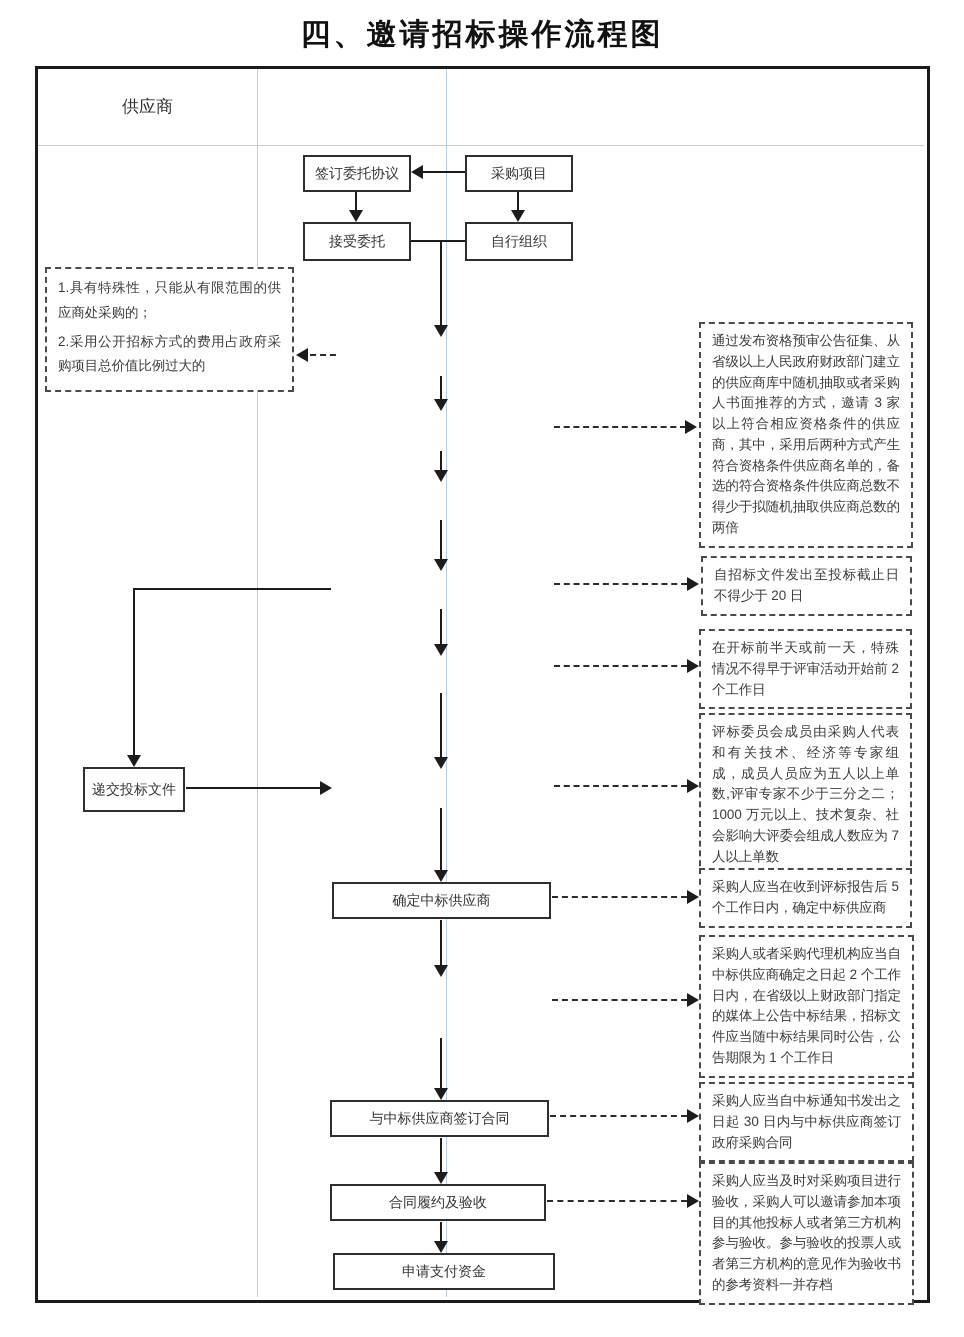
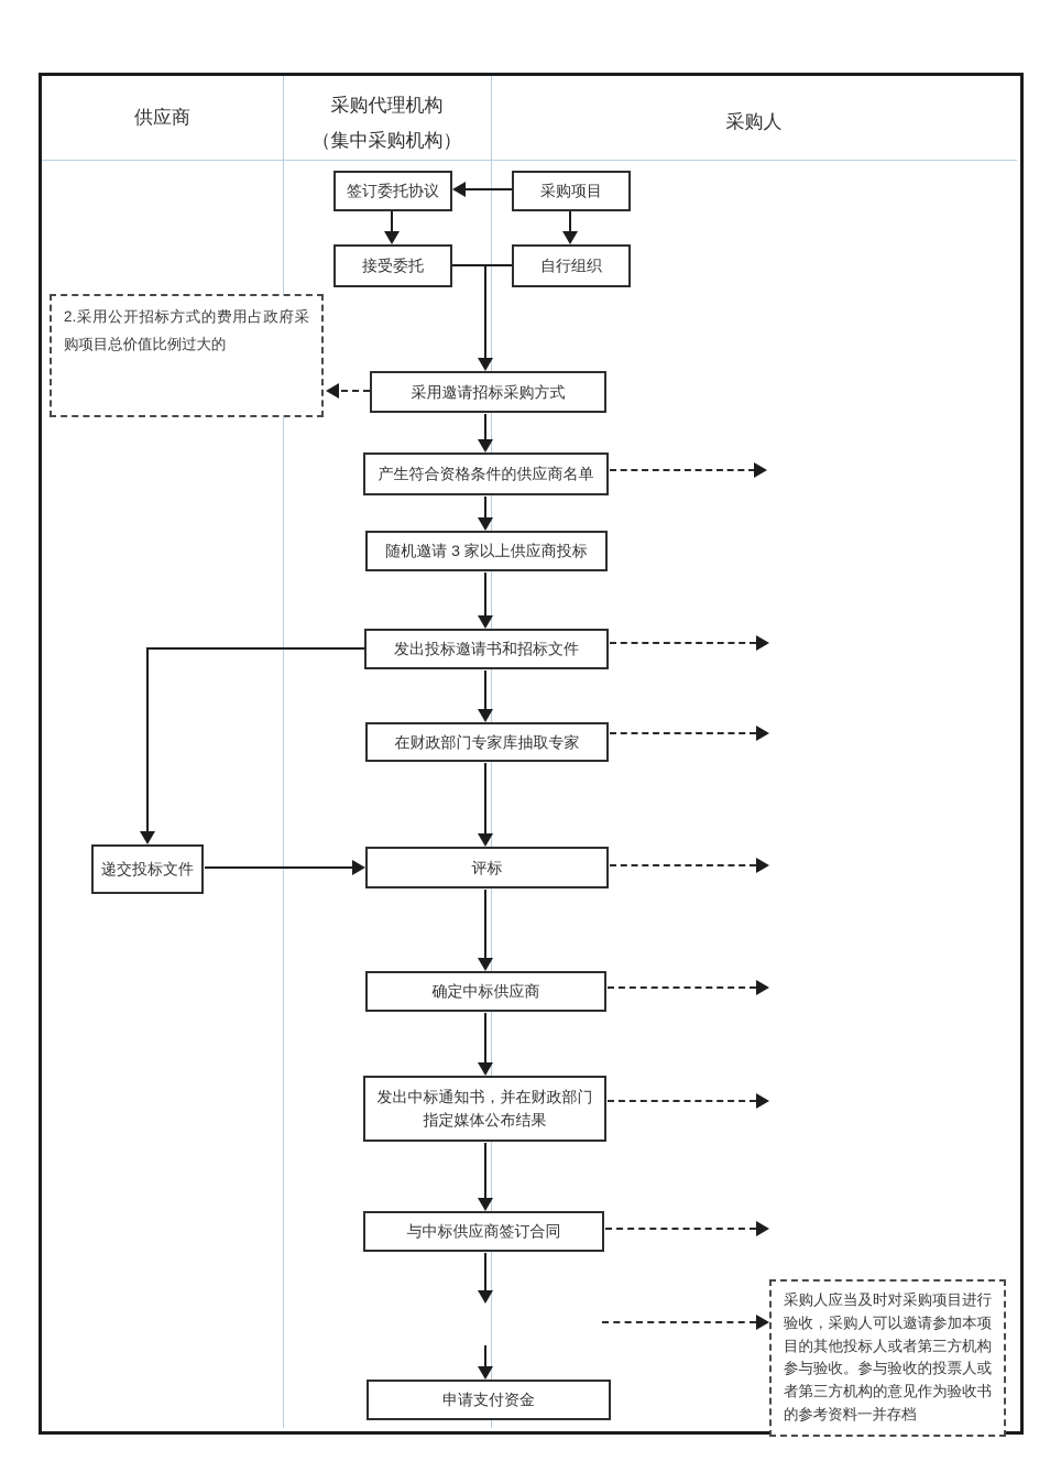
- 四、邀请招标操作流程图
  供应商
+ 采购代理机构
+ （集中采购机构）
+ 采购人
  签订委托协议
  采购项目
  接受委托
  自行组织
+ 采用邀请招标采购方式
+ 产生符合资格条件的供应商名单
+ 随机邀请 3 家以上供应商投标
+ 发出投标邀请书和招标文件
+ 在财政部门专家库抽取专家
  递交投标文件
+ 评标
  确定中标供应商
+ 发出中标通知书，并在财政部门
+ 指定媒体公布结果
  与中标供应商签订合同
- 合同履约及验收
  申请支付资金
- 1.具有特殊性，只能从有限范围的供应商处采购的；
  2.采用公开招标方式的费用占政府采购项目总价值比例过大的
- 通过发布资格预审公告征集、从省级以上人民政府财政部门建立的供应商库中随机抽取或者采购人书面推荐的方式，邀请 3 家以上符合相应资格条件的供应商，其中，采用后两种方式产生符合资格条件供应商名单的，备选的符合资格条件供应商总数不得少于拟随机抽取供应商总数的两倍
- 自招标文件发出至投标截止日不得少于 20 日
- 在开标前半天或前一天，特殊情况不得早于评审活动开始前 2 个工作日
- 评标委员会成员由采购人代表和有关技术、经济等专家组成，成员人员应为五人以上单数,评审专家不少于三分之二；1000 万元以上、技术复杂、社会影响大评委会组成人数应为 7 人以上单数
- 采购人应当在收到评标报告后 5 个工作日内，确定中标供应商
- 采购人或者采购代理机构应当自中标供应商确定之日起 2 个工作日内，在省级以上财政部门指定的媒体上公告中标结果，招标文件应当随中标结果同时公告，公告期限为 1 个工作日
- 采购人应当自中标通知书发出之日起 30 日内与中标供应商签订政府采购合同
  采购人应当及时对采购项目进行验收，采购人可以邀请参加本项目的其他投标人或者第三方机构参与验收。参与验收的投票人或者第三方机构的意见作为验收书的参考资料一并存档
